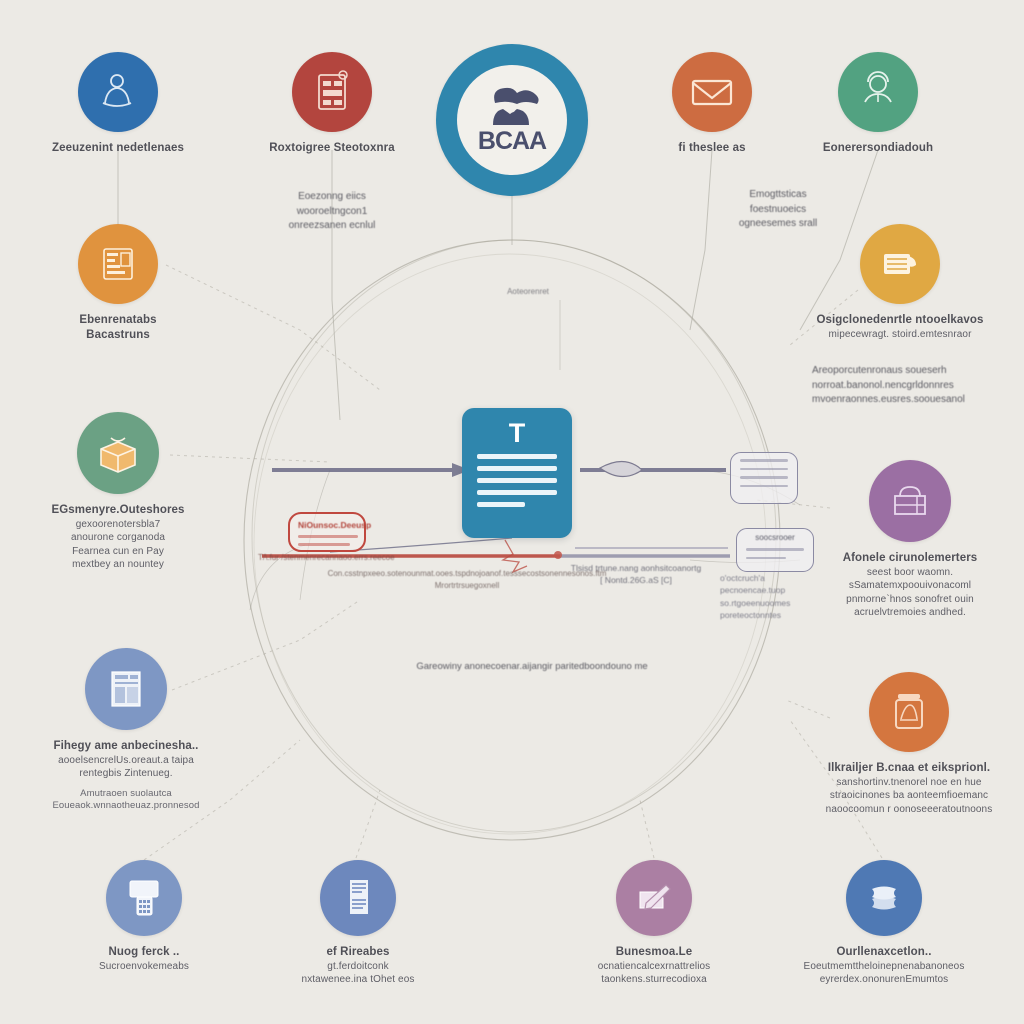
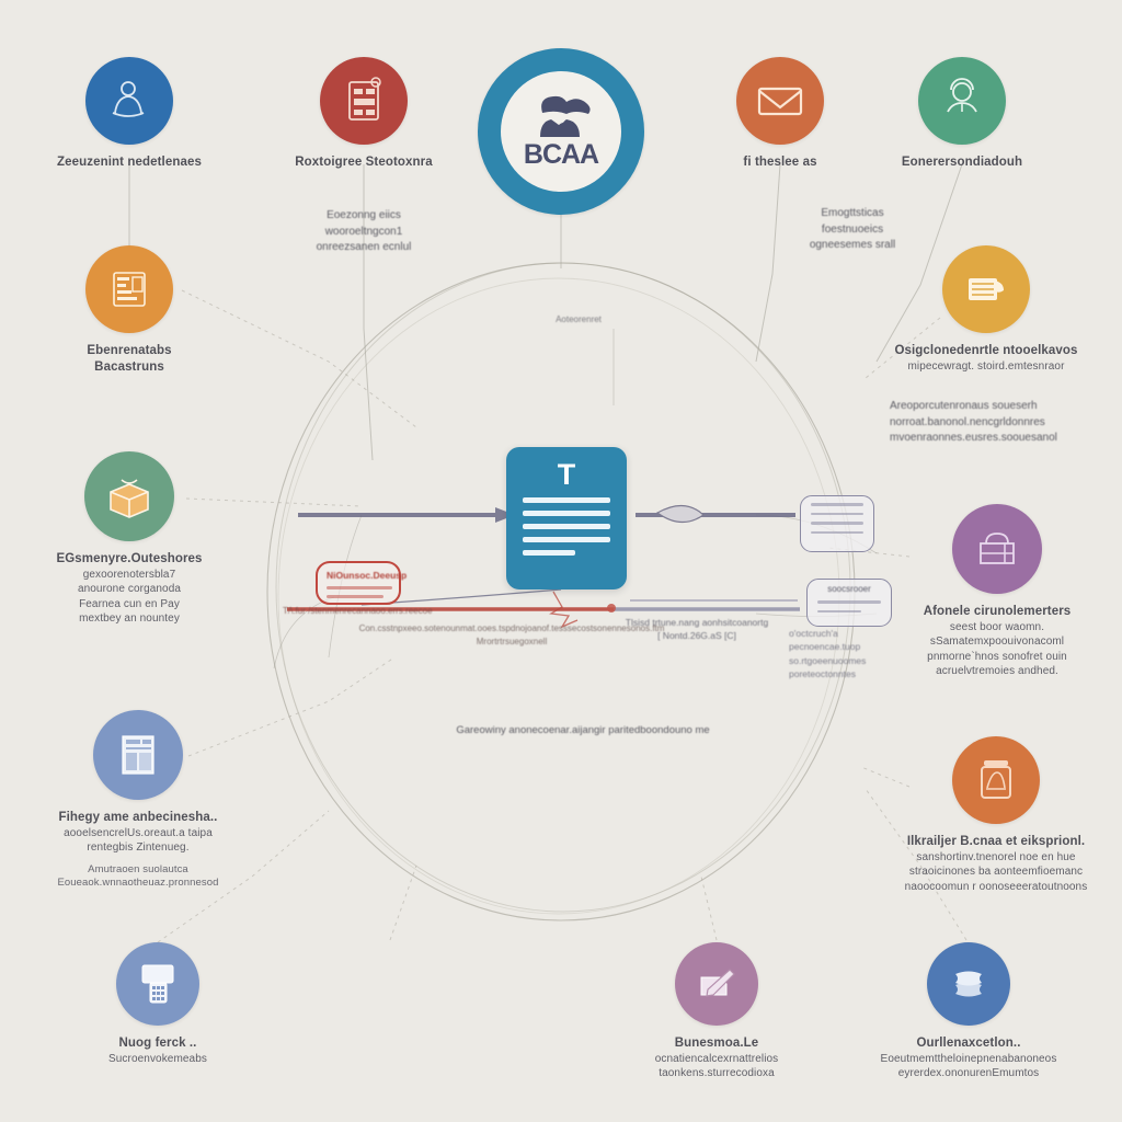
  BCAA
  Zeeuzenint nedetlenaes
  Roxtoigree Steotoxnra
  fi theslee as
  Eonerersondiadouh
  Ebenrenatabs
  Bacastruns
  EGsmenyre.Outeshores
  gexoorenotersbla7
  anourone corganoda
  Fearnea cun en Pay
  mextbey an nountey
  Fihegy ame anbecinesha..
  aooelsencrelUs.oreaut.a taipa
  rentegbis Zintenueg.
  Amutraoen suolautca
  Eoueaok.wnnaotheuaz.pronnesod
  Osigclonedenrtle ntooelkavos
  mipecewragt. stoird.emtesnraor
  Afonele cirunolemerters
  seest boor waomn.
  sSamatemxpoouivonacoml
  pnmorne`hnos sonofret ouin
  acruelvtremoies andhed.
  Ilkrailjer B.cnaa et eiksprionl.
  sanshortinv.tnenorel noe en hue
  straoicinones ba aonteemfioemanc
  naoocoomun r oonoseeeratoutnoons
  Nuog ferck ..
  Sucroenvokemeabs
- ef Rireabes
- gt.ferdoitconk
- nxtawenee.ina tOhet eos
  Bunesmoa.Le
  ocnatiencalcexrnattrelios
  taonkens.sturrecodioxa
  Ourllenaxcetlon..
  Eoeutmemttheloinepnenabanoneos
  eyrerdex.ononurenEmumtos
  T
  soocsrooer
  o'octcruch'a
  pecnoencae.tuop
  so.rtgoeenuoomes
  poreteoctonntes
  NiOunsoc.Deeusp
  T/\.fur /stenmenrecannaoo.errs.reecoe
  Con.csstnpxeeo.sotenounmat.ooes.tspdnojoanof.tesssecostsonennesonos.ftm
  Mrortrtrsuegoxnell
  Tlsisd trtune.nang aonhsitcoanortg
  [ Nontd.26G.aS [C]
  Eoezonng eiics
  wooroeltngcon1
  onreezsanen ecnlul
  Emogttsticas
  foestnuoeics
  ogneesemes srall
  Areoporcutenronaus soueserh
  norroat.banonol.nencgrldonnres
  mvoenraonnes.eusres.soouesanol
  Aoteorenret
  Gareowiny anonecoenar.aijangir paritedboondouno me
